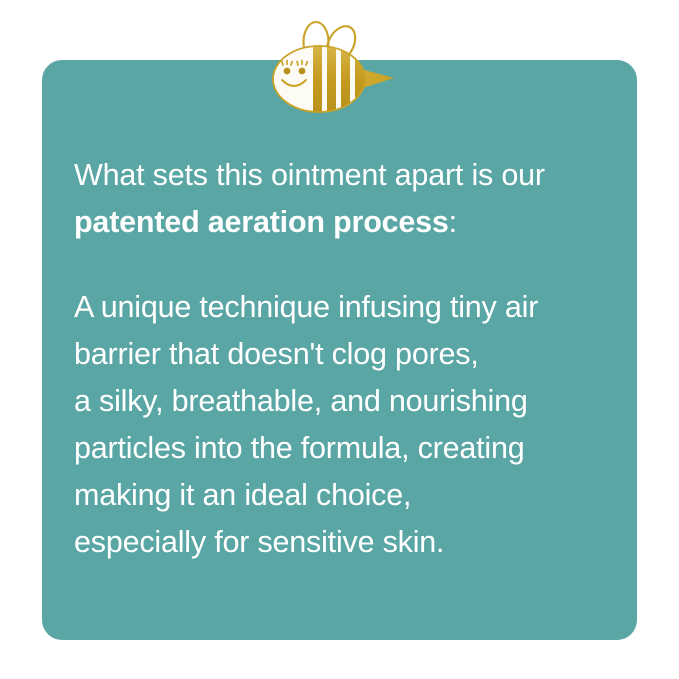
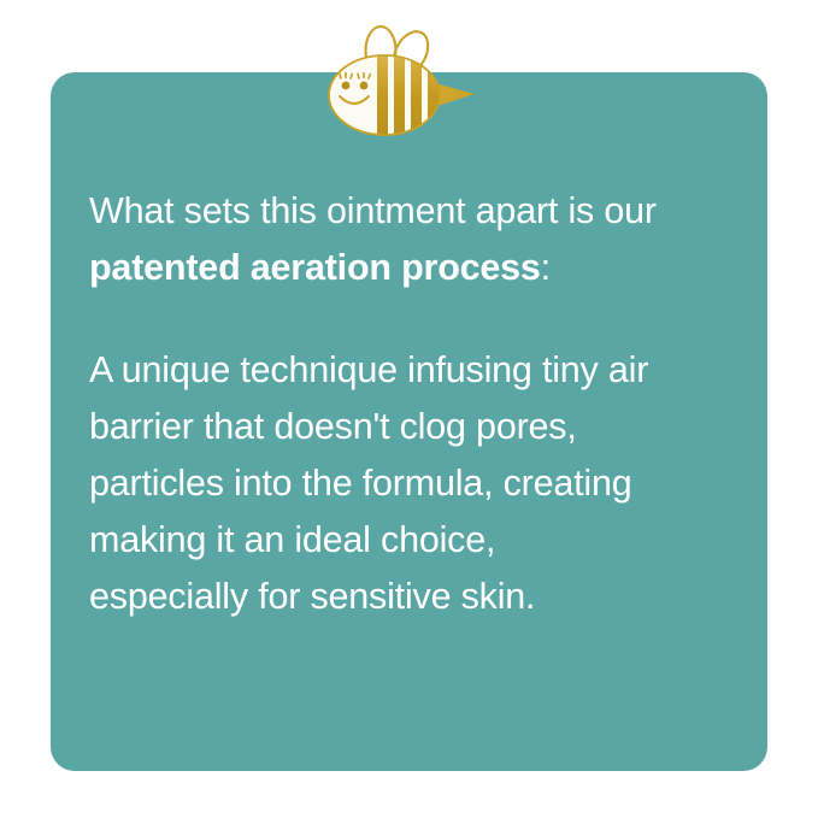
  What sets this ointment apart is our
  patented aeration process:
  A unique technique infusing tiny air
  barrier that doesn't clog pores,
- a silky, breathable, and nourishing
  particles into the formula, creating
  making it an ideal choice,
  especially for sensitive skin.
